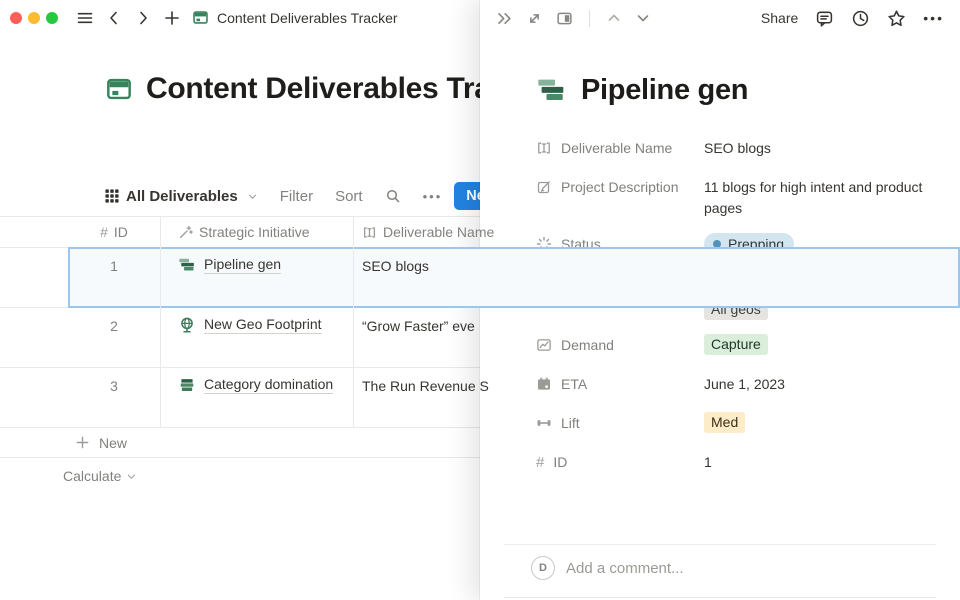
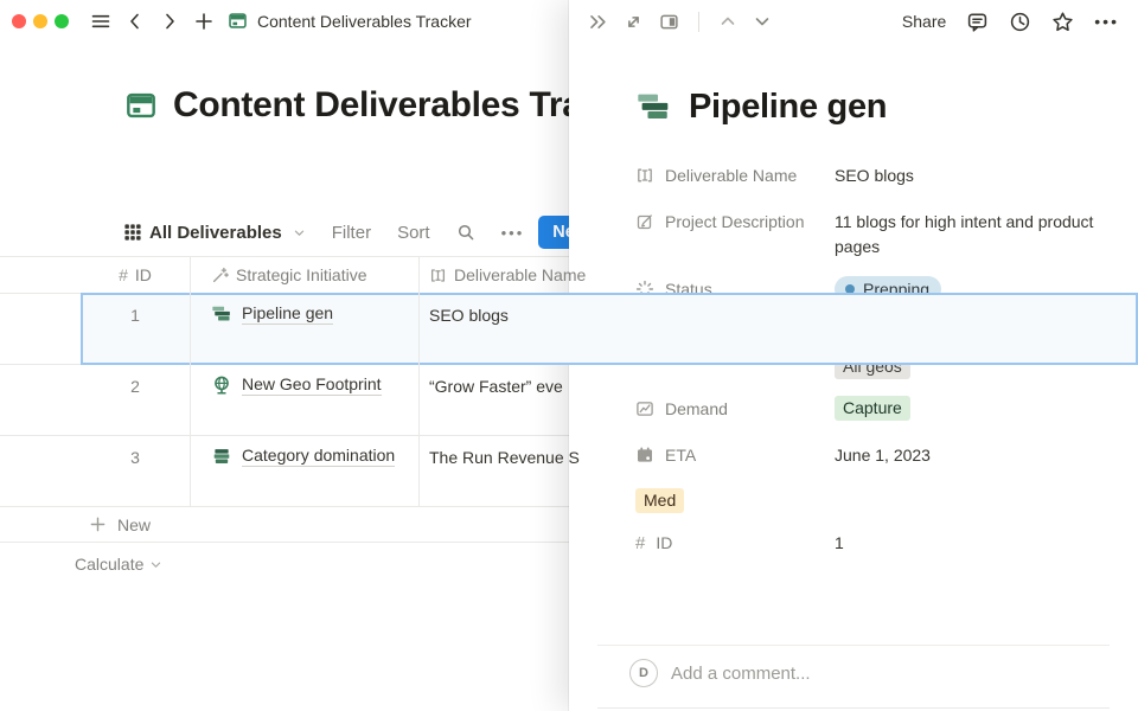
  Content Deliverables Tracker
  Content Deliverables Tr
  All Deliverables
  Filter
  Sort
  •••
  #
  ID
  Strategic Initiative
  Deliverable Name
  1
  Pipeline gen
  SEO blogs
  2
  New Geo Footprint
  “Grow Faster” eve
  3
  Category domination
  The Run Revenue S
  New
  Calculate
  Share
  •••
  Pipeline gen
  Deliverable Name
  SEO blogs
  Project Description
  11 blogs for high intent and product pages
  Status
  Prepping
  All geos
  Demand
  Capture
  ETA
  June 1, 2023
- Lift
  Med
  #
  ID
  1
  D
  Add a comment...
